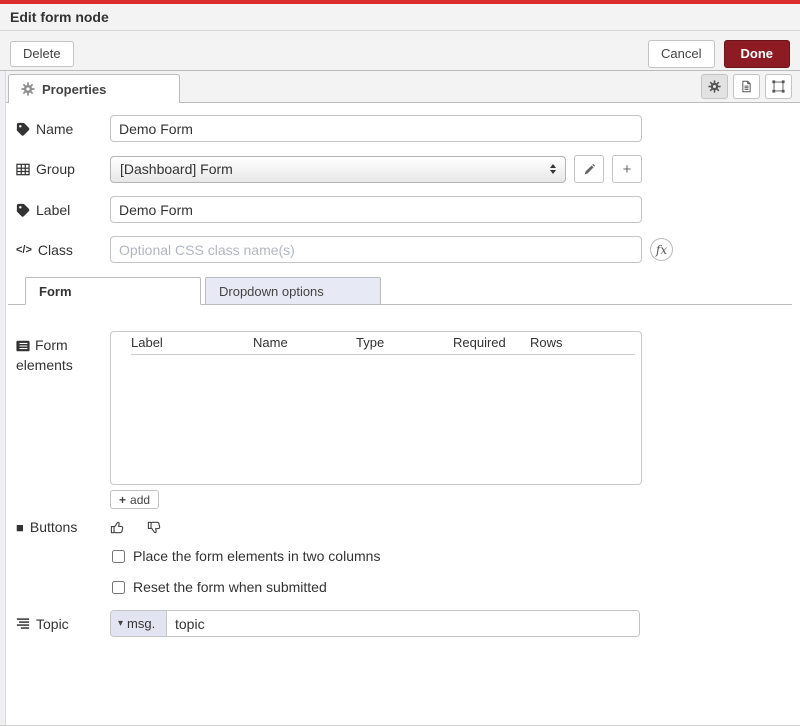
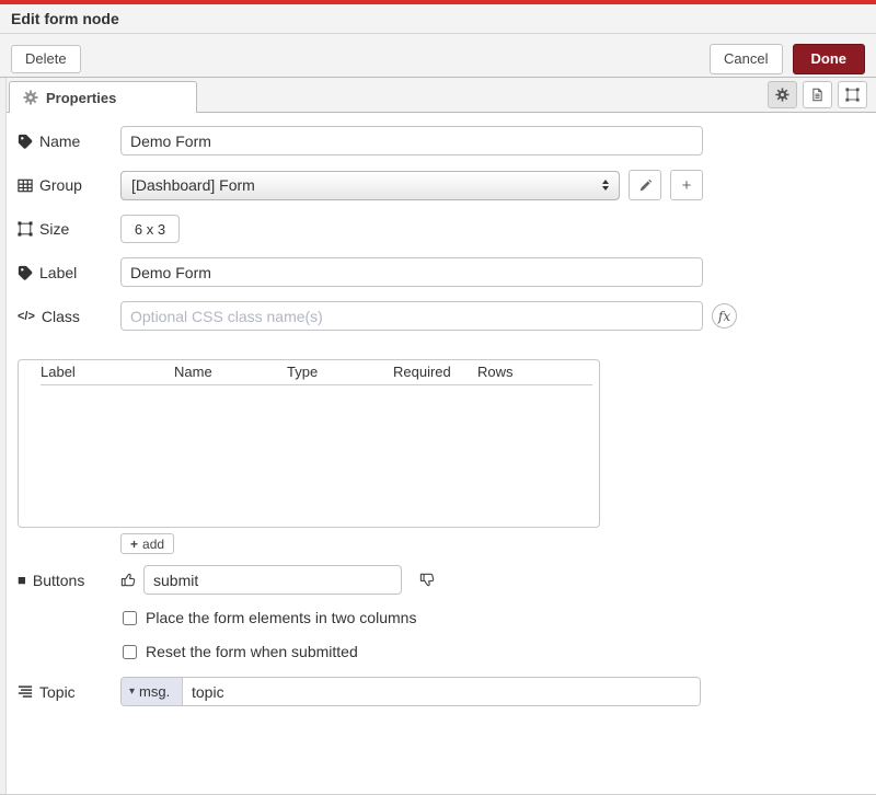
  Edit form node
  Delete
  Cancel
  Done
  Properties
  Name
  Demo Form
  Group
  [Dashboard] Form
  +
+ Size
+ 6 x 3
  Label
  Demo Form
  </>
  Class
  Optional CSS class name(s)
  fx
- Form
- Dropdown options
- Form elements
  Label
  Name
  Type
  Required
  Rows
  +
  add
  ■
  Buttons
+ submit
  Place the form elements in two columns
  Reset the form when submitted
  Topic
  ▾
  msg.
  topic
